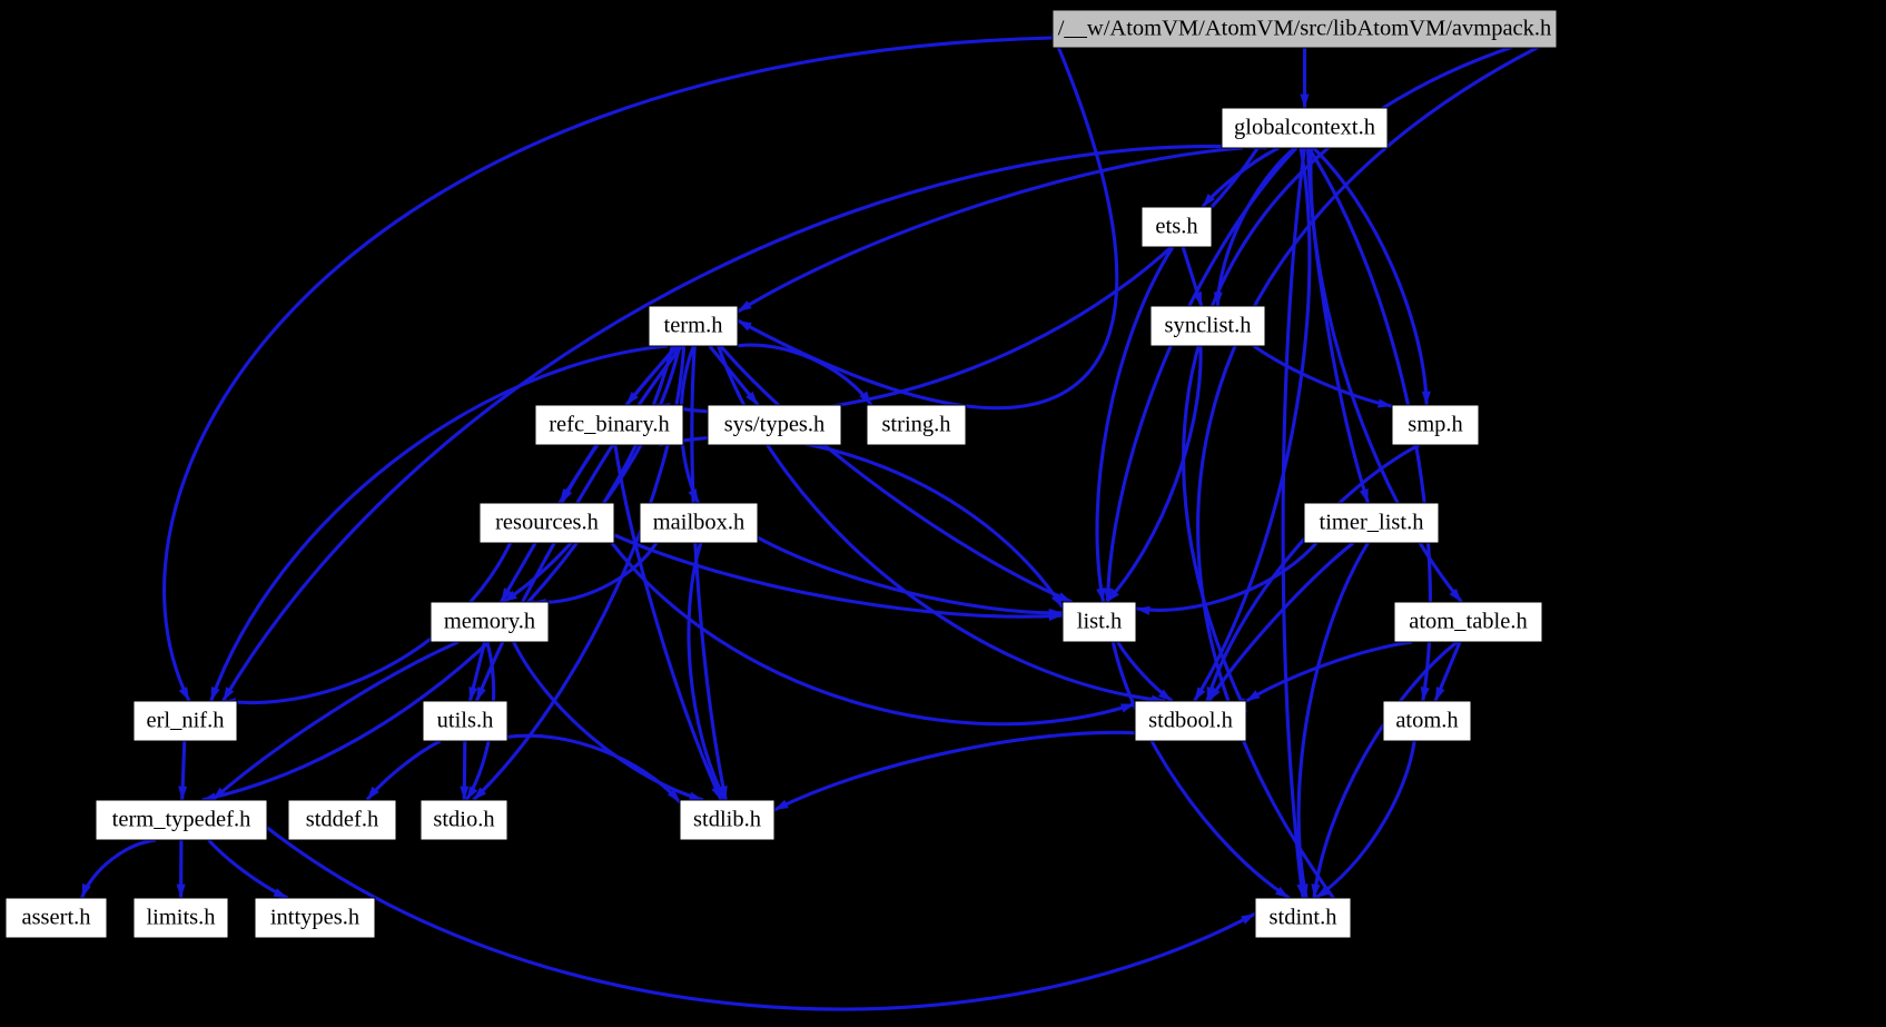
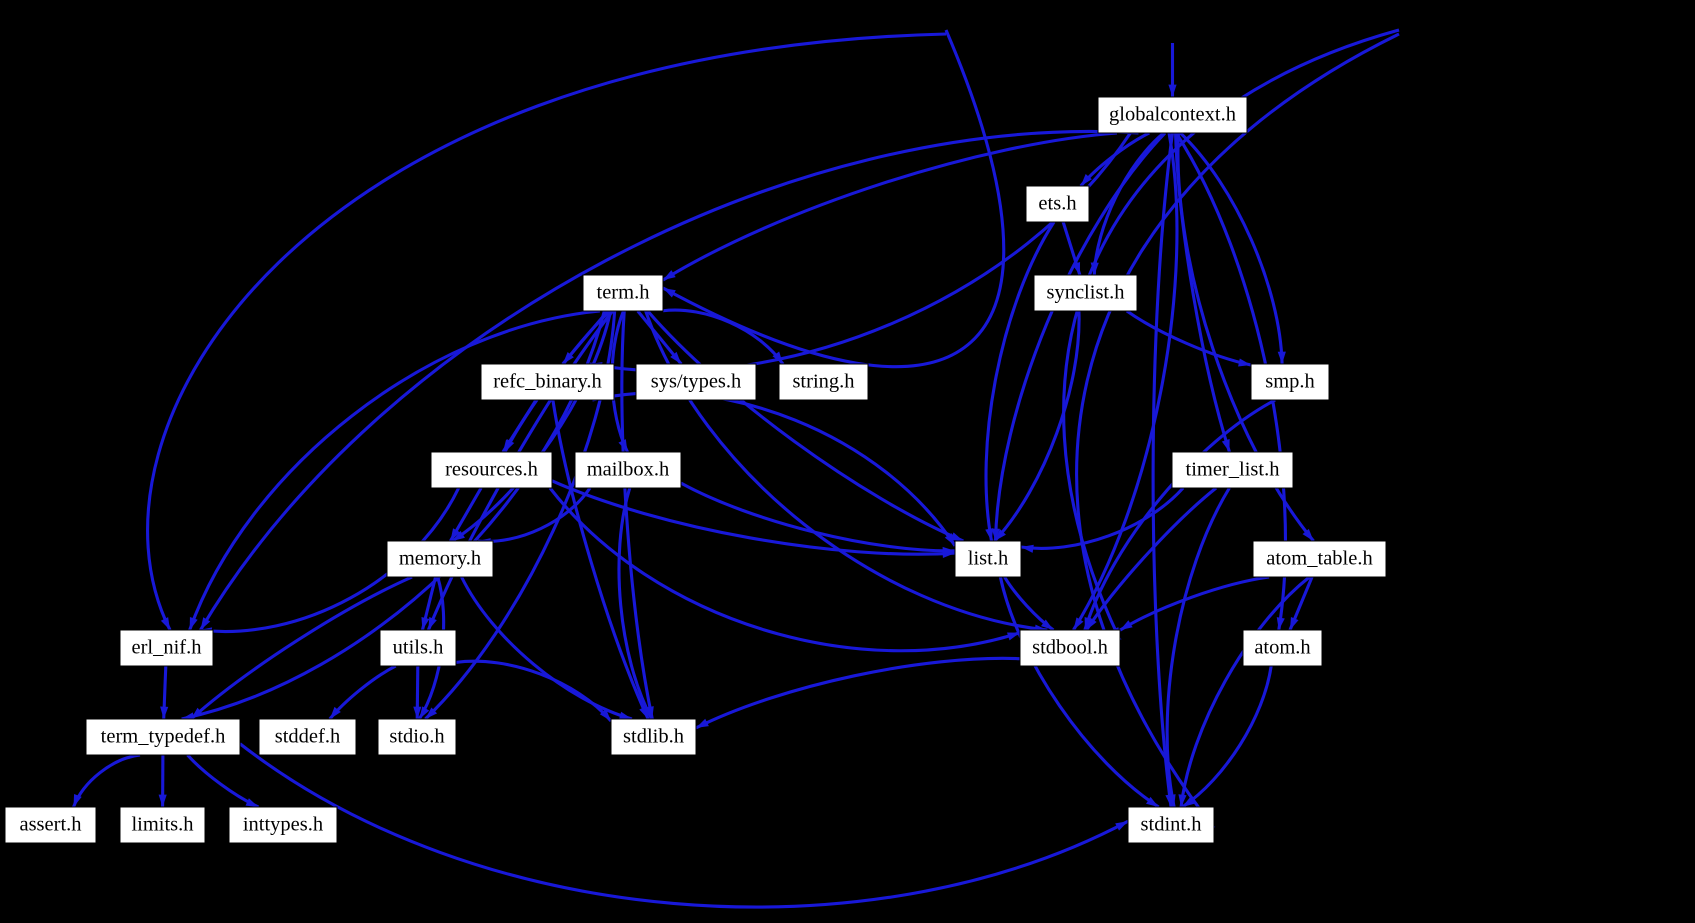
- /__w/AtomVM/AtomVM/src/libAtomVM/avmpack.h
  globalcontext.h
  ets.h
  synclist.h
  smp.h
  timer_list.h
  atom_table.h
  atom.h
  term.h
  refc_binary.h
  sys/types.h
  string.h
  resources.h
  mailbox.h
  memory.h
  list.h
  erl_nif.h
  utils.h
  stdbool.h
  term_typedef.h
  stddef.h
  stdio.h
  stdlib.h
  assert.h
  limits.h
  inttypes.h
  stdint.h
